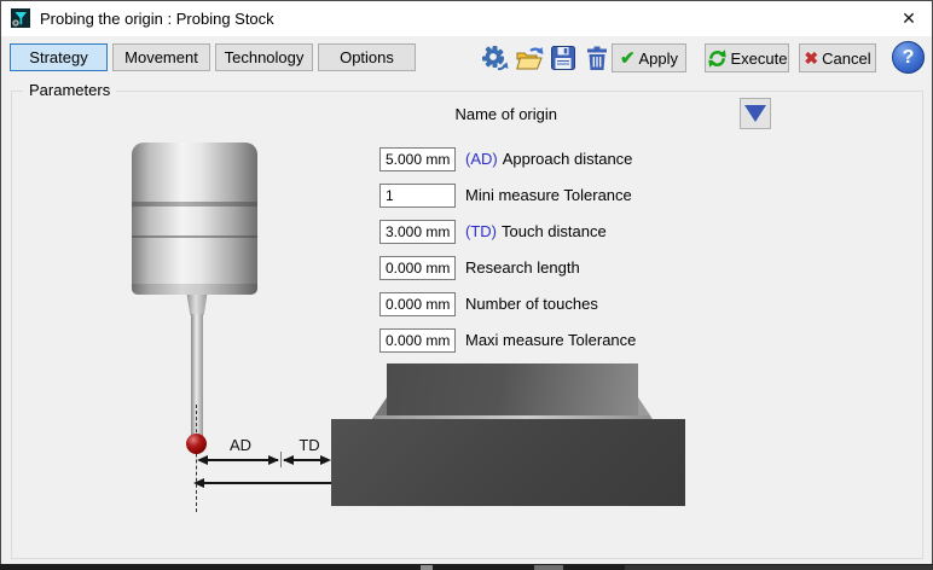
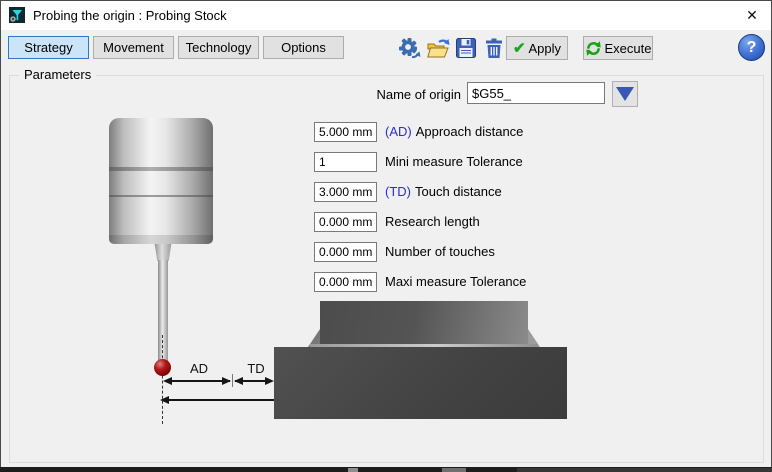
  Probing the origin : Probing Stock
  ✕
  Strategy
  Movement
  Technology
  Options
  ✔
  Apply
  Execute
- ✖
- Cancel
  ?
  Parameters
  Name of origin
+ $G55_
  5.000 mm
  (AD) Approach distance
  1
  Mini measure Tolerance
  3.000 mm
  (TD) Touch distance
  0.000 mm
  Research length
  0.000 mm
  Number of touches
  0.000 mm
  Maxi measure Tolerance
  AD
  TD
